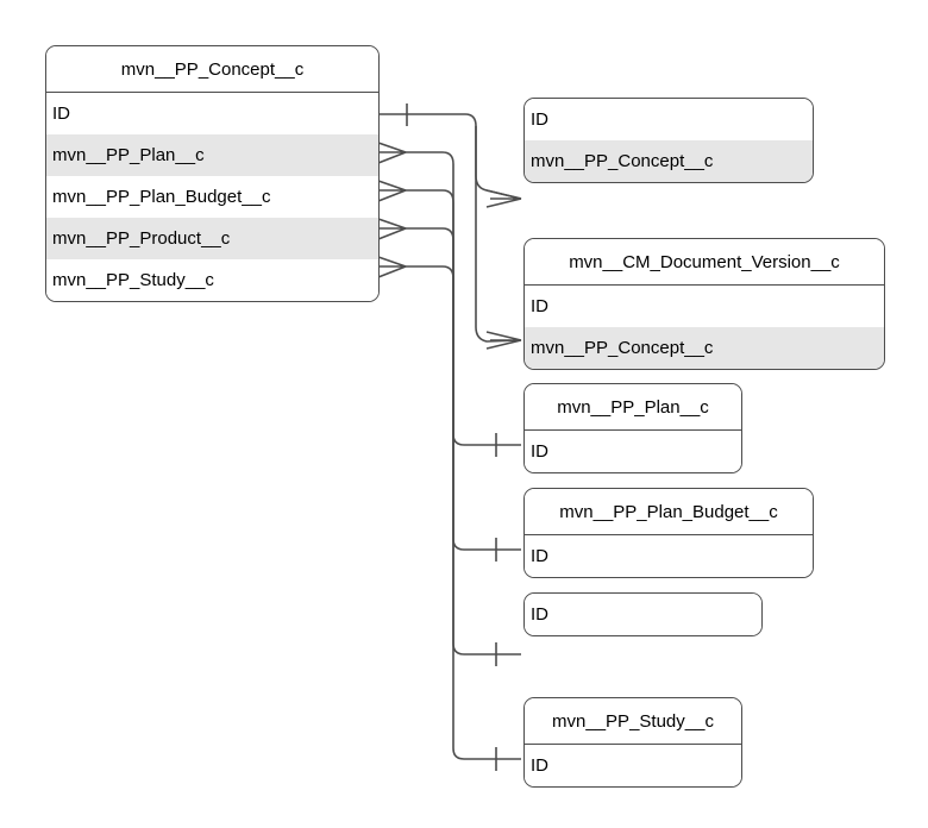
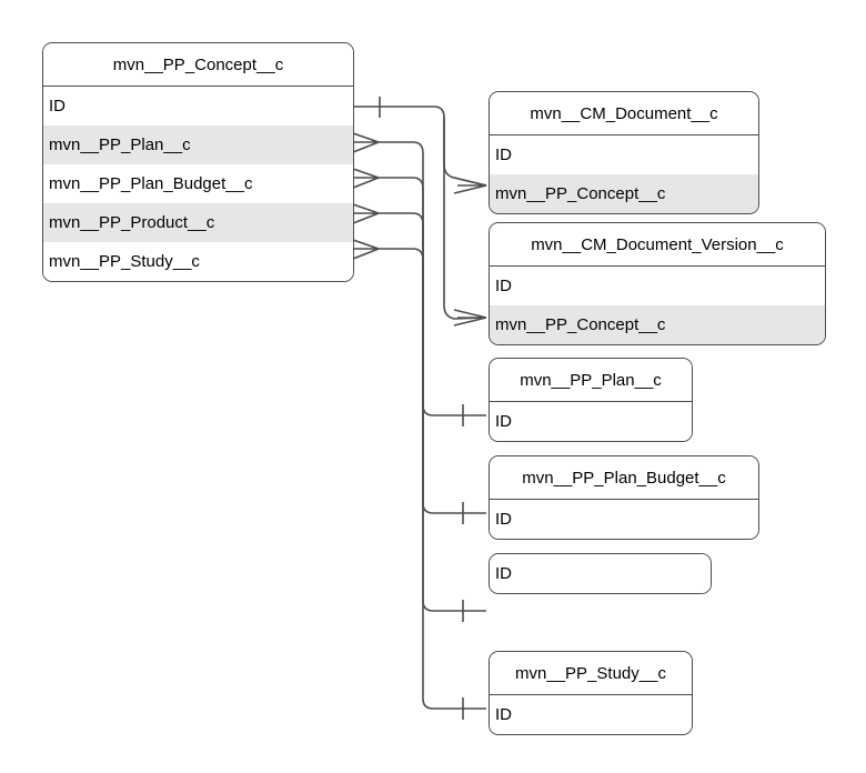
  mvn__PP_Concept__c
  ID
  mvn__PP_Plan__c
  mvn__PP_Plan_Budget__c
  mvn__PP_Product__c
  mvn__PP_Study__c
+ mvn__CM_Document__c
  ID
  mvn__PP_Concept__c
  mvn__CM_Document_Version__c
  ID
  mvn__PP_Concept__c
  mvn__PP_Plan__c
  ID
  mvn__PP_Plan_Budget__c
  ID
  ID
  mvn__PP_Study__c
  ID
